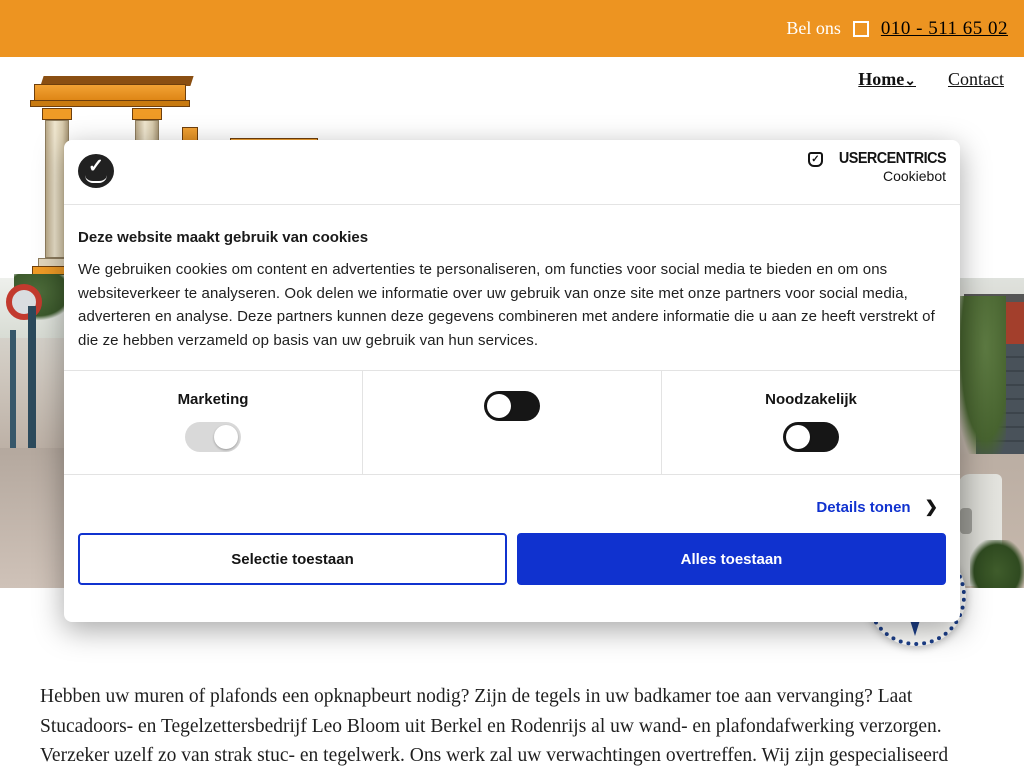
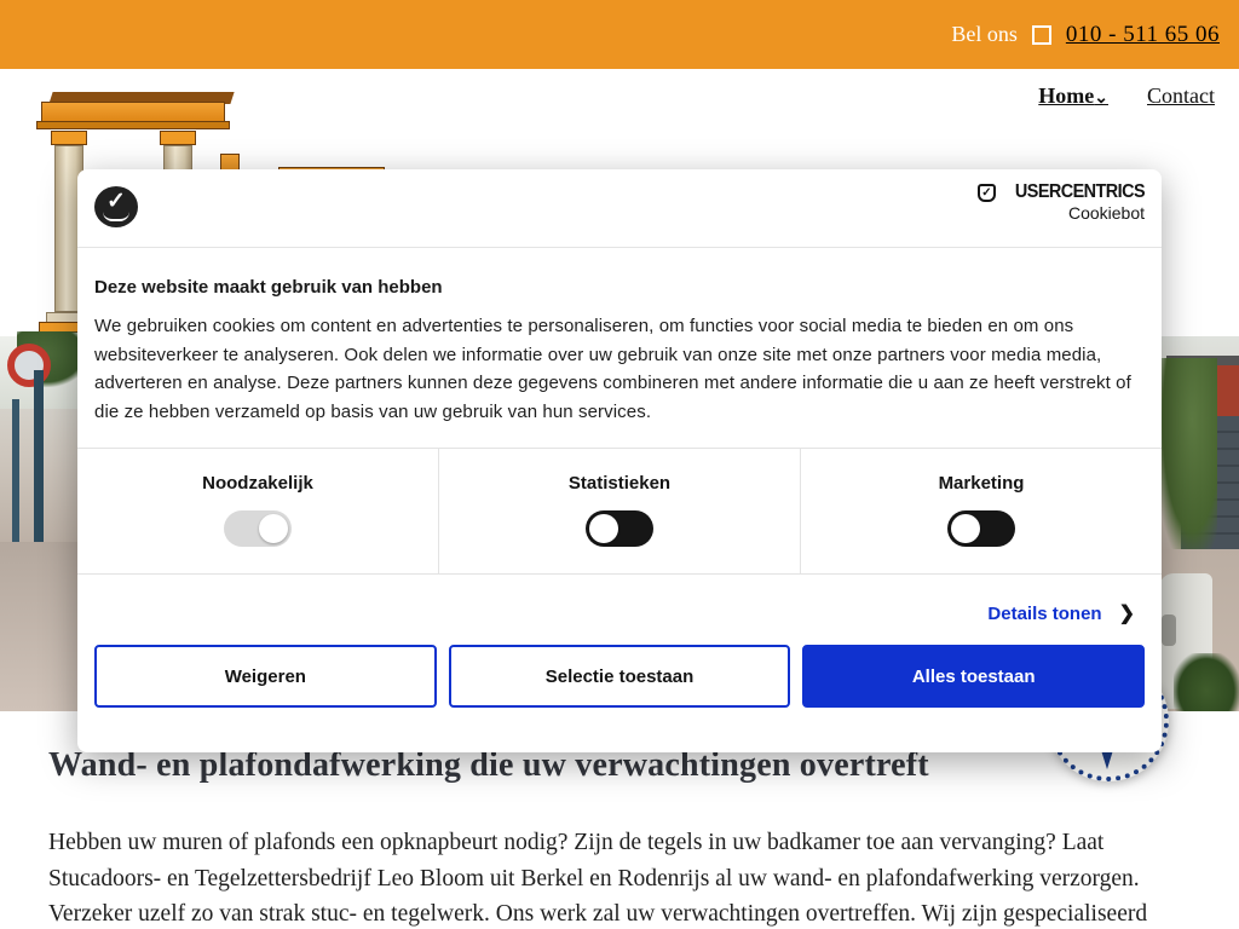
  Bel ons
- 010 - 511 65 02
+ 010 - 511 65 06
  Home⌄
  Contact
+ Wand- en plafondafwerking die uw verwachtingen overtreft
  Hebben uw muren of plafonds een opknapbeurt nodig? Zijn de tegels in uw badkamer toe aan vervanging? Laat Stucadoors- en Tegelzettersbedrijf Leo Bloom uit Berkel en Rodenrijs al uw wand- en plafondafwerking verzorgen. Verzeker uzelf zo van strak stuc- en tegelwerk. Ons werk zal uw verwachtingen overtreffen. Wij zijn gespecialiseerd
  ✓
  ✓
  USERCENTRICS
  Cookiebot
- Deze website maakt gebruik van cookies
+ Deze website maakt gebruik van hebben
- We gebruiken cookies om content en advertenties te personaliseren, om functies voor social media te bieden en om ons websiteverkeer te analyseren. Ook delen we informatie over uw gebruik van onze site met onze partners voor social media, adverteren en analyse. Deze partners kunnen deze gegevens combineren met andere informatie die u aan ze heeft verstrekt of die ze hebben verzameld op basis van uw gebruik van hun services.
+ We gebruiken cookies om content en advertenties te personaliseren, om functies voor social media te bieden en om ons websiteverkeer te analyseren. Ook delen we informatie over uw gebruik van onze site met onze partners voor media media, adverteren en analyse. Deze partners kunnen deze gegevens combineren met andere informatie die u aan ze heeft verstrekt of die ze hebben verzameld op basis van uw gebruik van hun services.
- Marketing
+ Noodzakelijk
+ Statistieken
- Noodzakelijk
+ Marketing
  Details tonen
  ❯
+ Weigeren
  Selectie toestaan
  Alles toestaan
